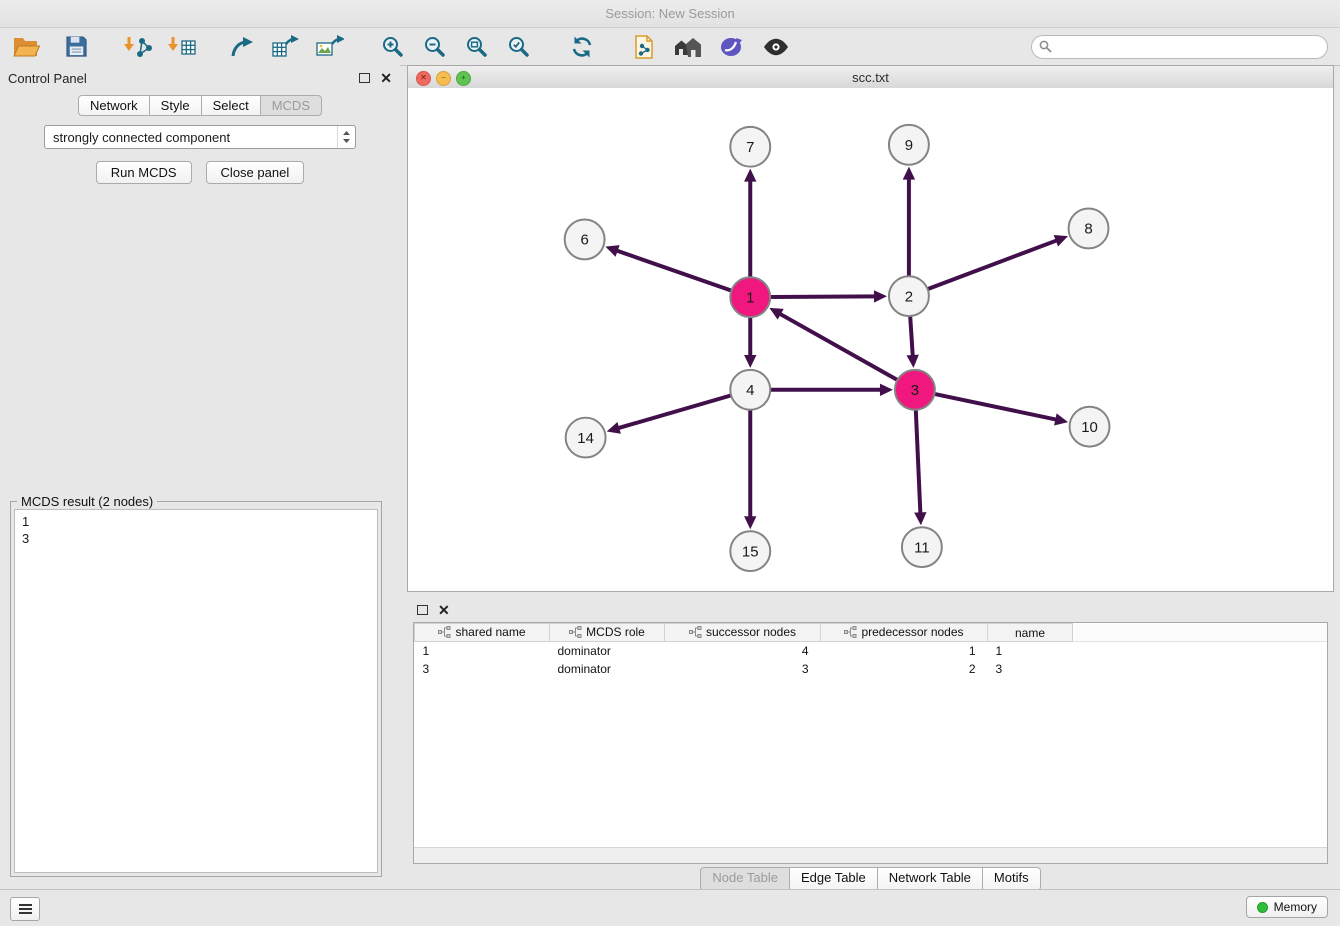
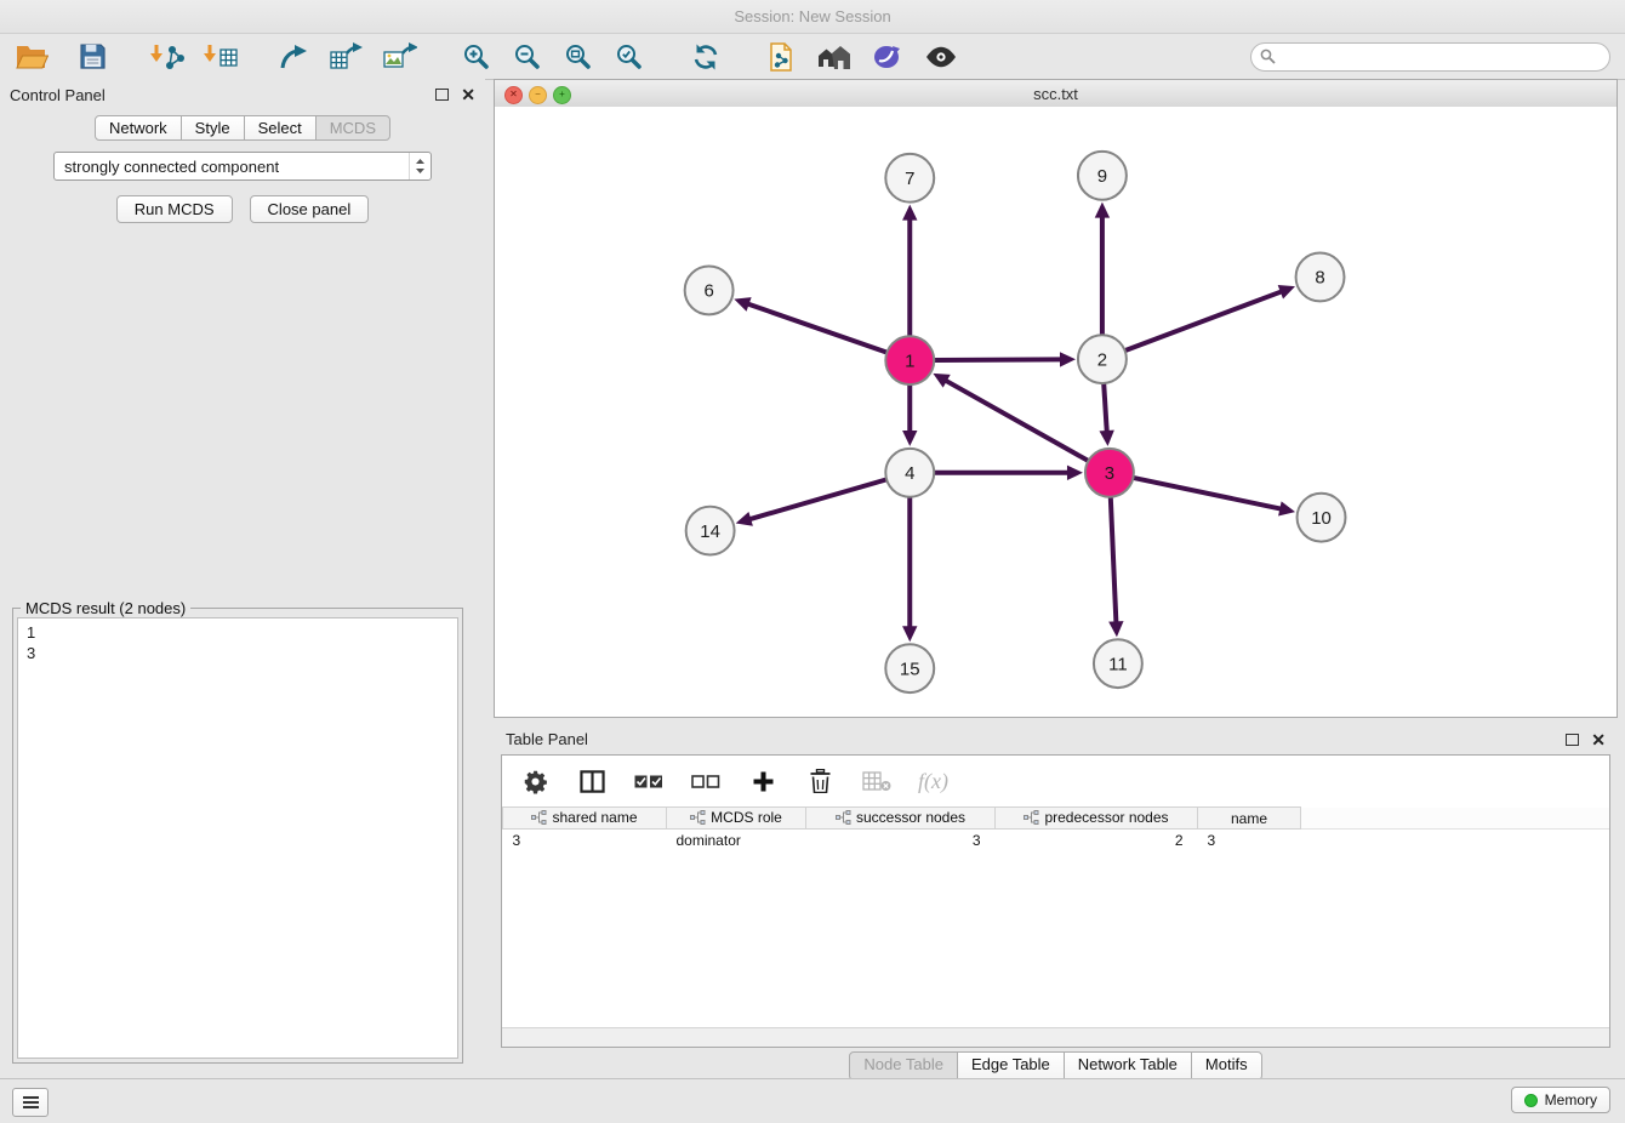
  Session: New Session
  Control Panel
  ✕
  Network
  Style
  Select
  MCDS
  strongly connected component
  Run MCDS
  Close panel
  MCDS result (2 nodes)
  1
  3
  ✕
  −
  +
  scc.txt
  7
  9
  6
  8
  1
  2
  4
  3
  14
  10
  15
  11
+ Table Panel
  ✕
+ f(x)
  shared name	MCDS role	successor nodes	predecessor nodes	name
- 1	dominator	4	1	1
  3	dominator	3	2	3
  Node Table
  Edge Table
  Network Table
  Motifs
  Memory
